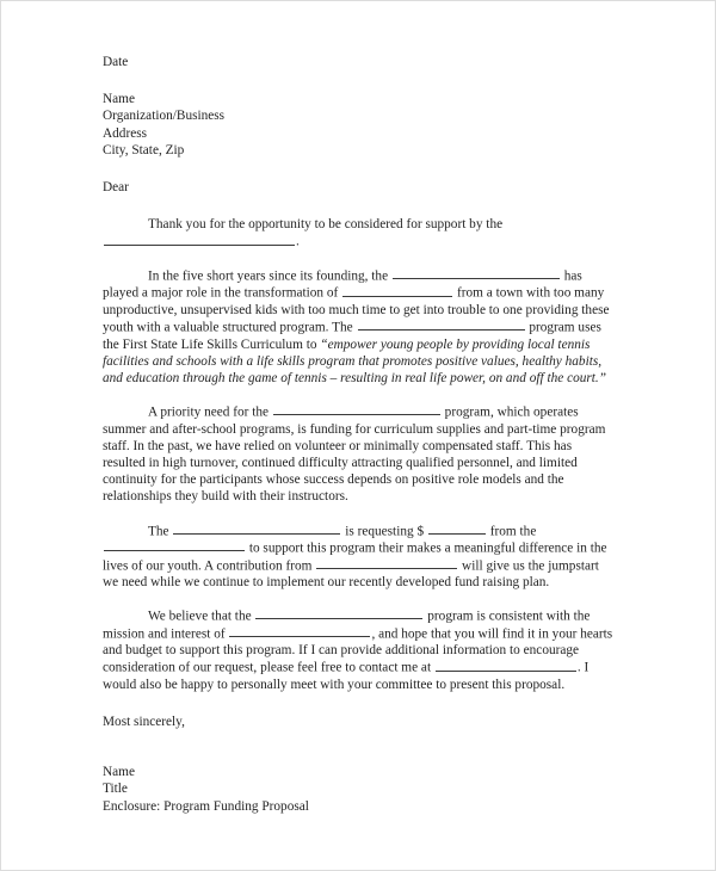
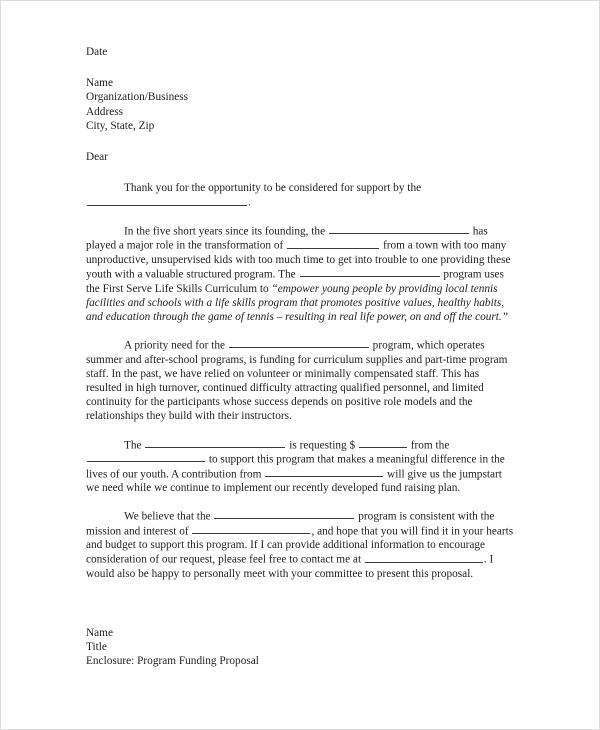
  Date
  Name
  Organization/Business
  Address
  City, State, Zip
  Dear
  Thank you for the opportunity to be considered for support by the .
- In the five short years since its founding, the has played a major role in the transformation of from a town with too many unproductive, unsupervised kids with too much time to get into trouble to one providing these youth with a valuable structured program. The program uses the First State Life Skills Curriculum to “empower young people by providing local tennis facilities and schools with a life skills program that promotes positive values, healthy habits, and education through the game of tennis – resulting in real life power, on and off the court.”
+ In the five short years since its founding, the has played a major role in the transformation of from a town with too many unproductive, unsupervised kids with too much time to get into trouble to one providing these youth with a valuable structured program. The program uses the First Serve Life Skills Curriculum to “empower young people by providing local tennis facilities and schools with a life skills program that promotes positive values, healthy habits, and education through the game of tennis – resulting in real life power, on and off the court.”
  A priority need for the program, which operates summer and after-school programs, is funding for curriculum supplies and part-time program staff. In the past, we have relied on volunteer or minimally compensated staff. This has resulted in high turnover, continued difficulty attracting qualified personnel, and limited continuity for the participants whose success depends on positive role models and the relationships they build with their instructors.
- The is requesting $ from the to support this program their makes a meaningful difference in the lives of our youth. A contribution from will give us the jumpstart we need while we continue to implement our recently developed fund raising plan.
+ The is requesting $ from the to support this program that makes a meaningful difference in the lives of our youth. A contribution from will give us the jumpstart we need while we continue to implement our recently developed fund raising plan.
  We believe that the program is consistent with the mission and interest of , and hope that you will find it in your hearts and budget to support this program. If I can provide additional information to encourage consideration of our request, please feel free to contact me at . I would also be happy to personally meet with your committee to present this proposal.
- Most sincerely,
  Name
  Title
  Enclosure: Program Funding Proposal
